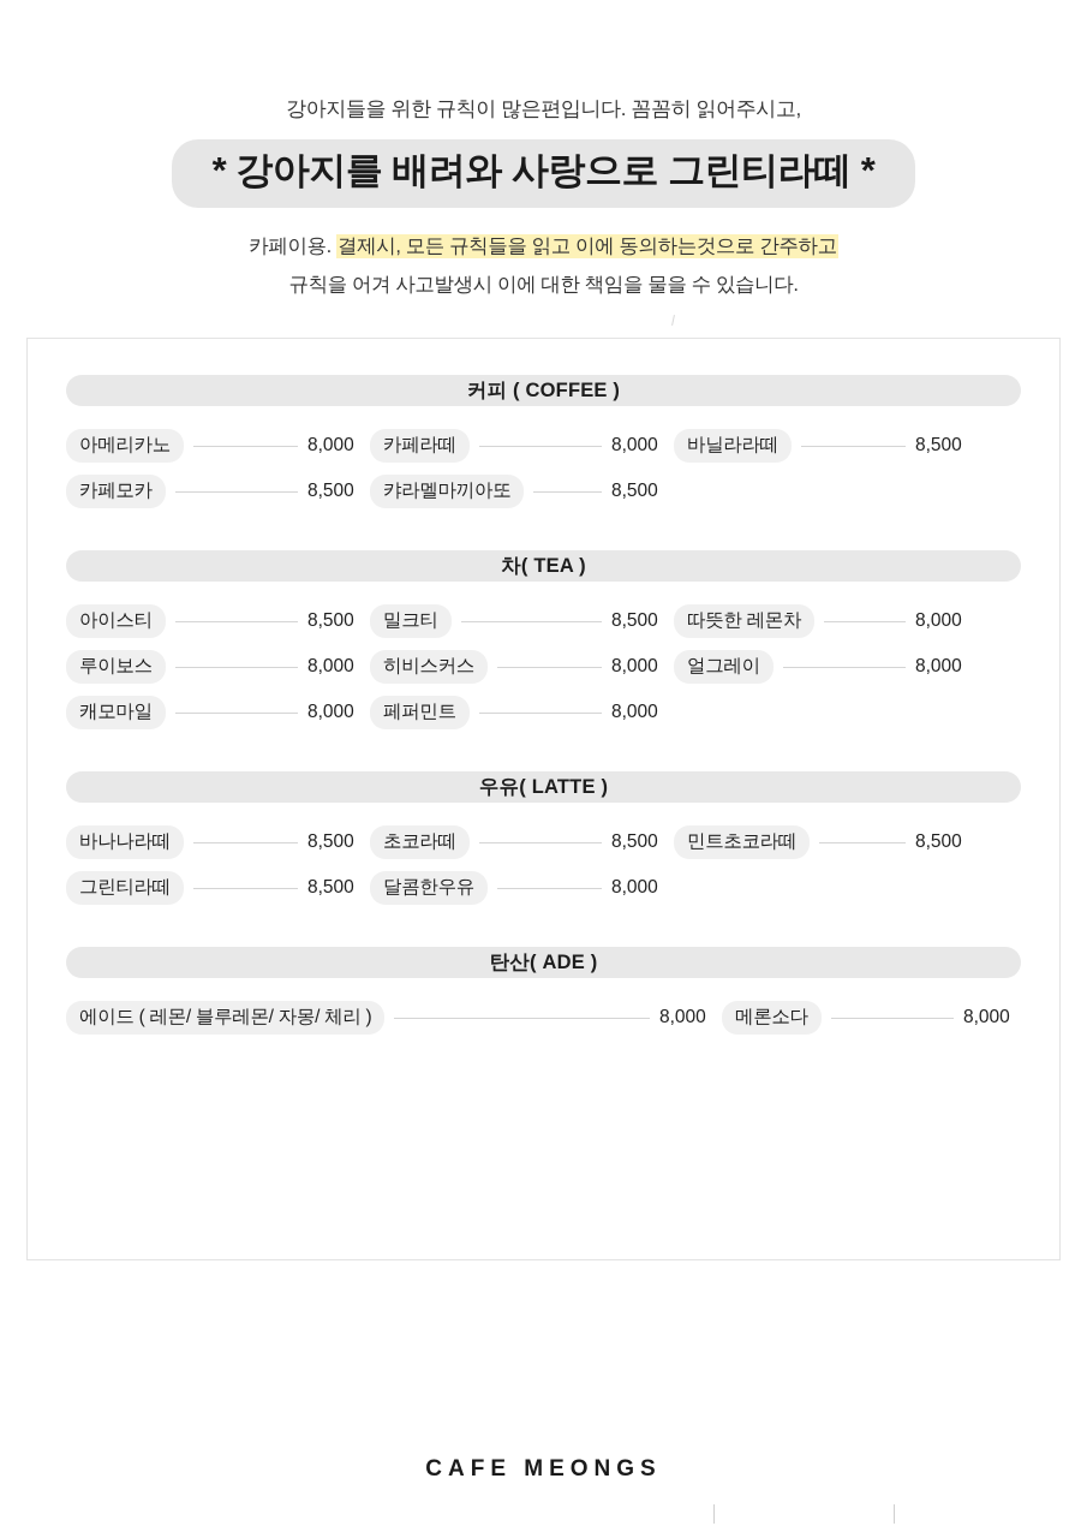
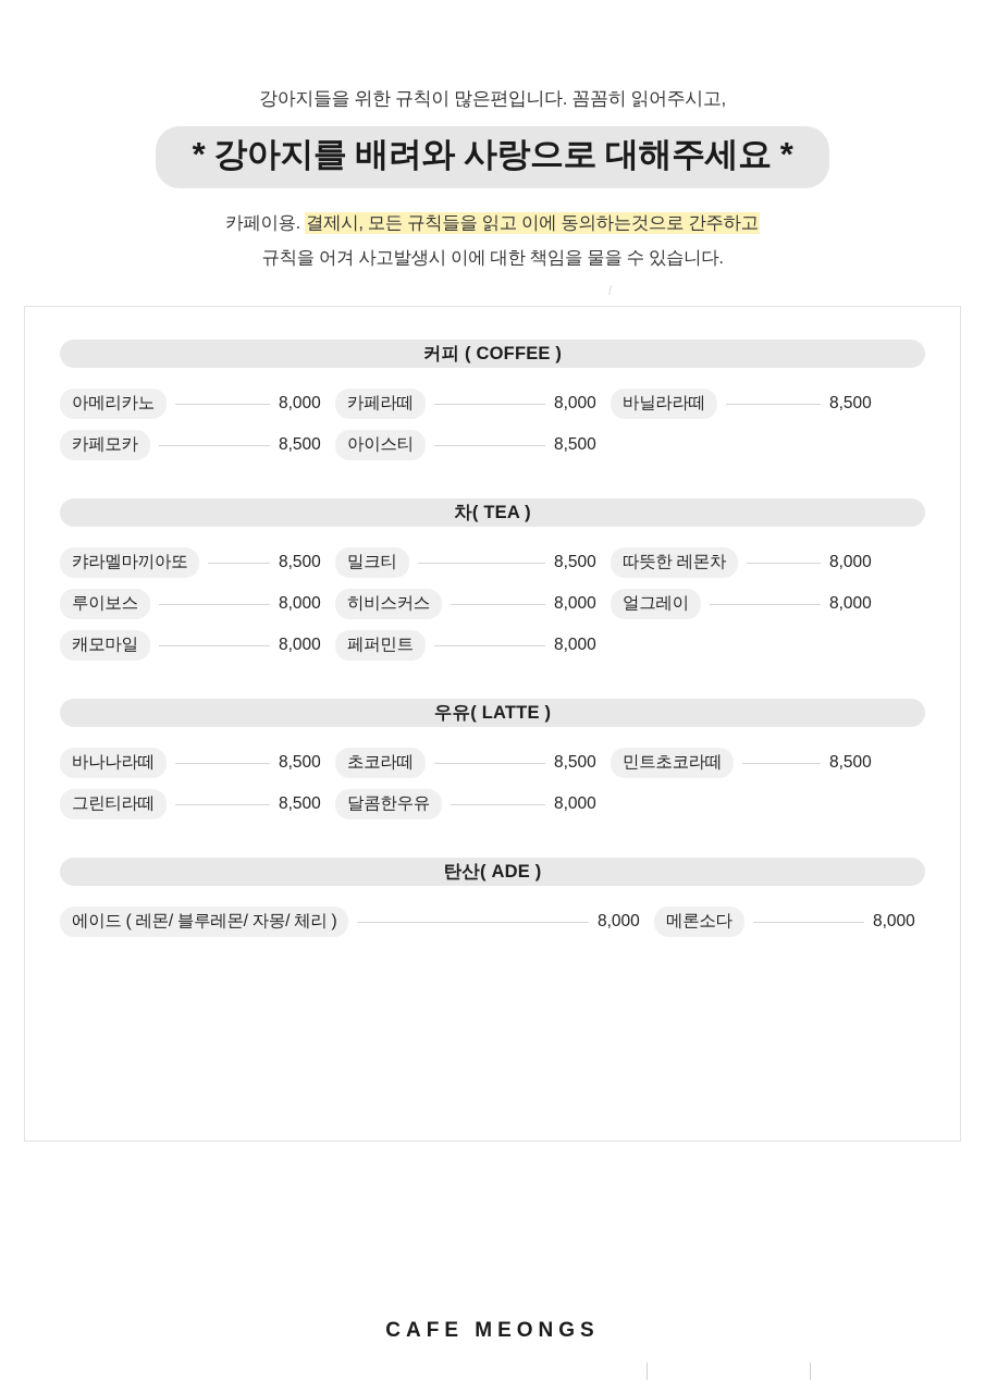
  강아지들을 위한 규칙이 많은편입니다. 꼼꼼히 읽어주시고,
- * 강아지를 배려와 사랑으로 그린티라떼 *
+ * 강아지를 배려와 사랑으로 대해주세요 *
  카페이용. 결제시, 모든 규칙들을 읽고 이에 동의하는것으로 간주하고
  규칙을 어겨 사고발생시 이에 대한 책임을 물을 수 있습니다.
  커피 ( COFFEE )
  아메리카노
  8,000
  카페라떼
  8,000
  바닐라라떼
  8,500
  카페모카
  8,500
- 캬라멜마끼아또
+ 아이스티
  8,500
  차( TEA )
- 아이스티
+ 캬라멜마끼아또
  8,500
  밀크티
  8,500
  따뜻한 레몬차
  8,000
  루이보스
  8,000
  히비스커스
  8,000
  얼그레이
  8,000
  캐모마일
  8,000
  페퍼민트
  8,000
  우유( LATTE )
  바나나라떼
  8,500
  초코라떼
  8,500
  민트초코라떼
  8,500
  그린티라떼
  8,500
  달콤한우유
  8,000
  탄산( ADE )
  에이드 ( 레몬/ 블루레몬/ 자몽/ 체리 )
  8,000
  메론소다
  8,000
  CAFE MEONGS
